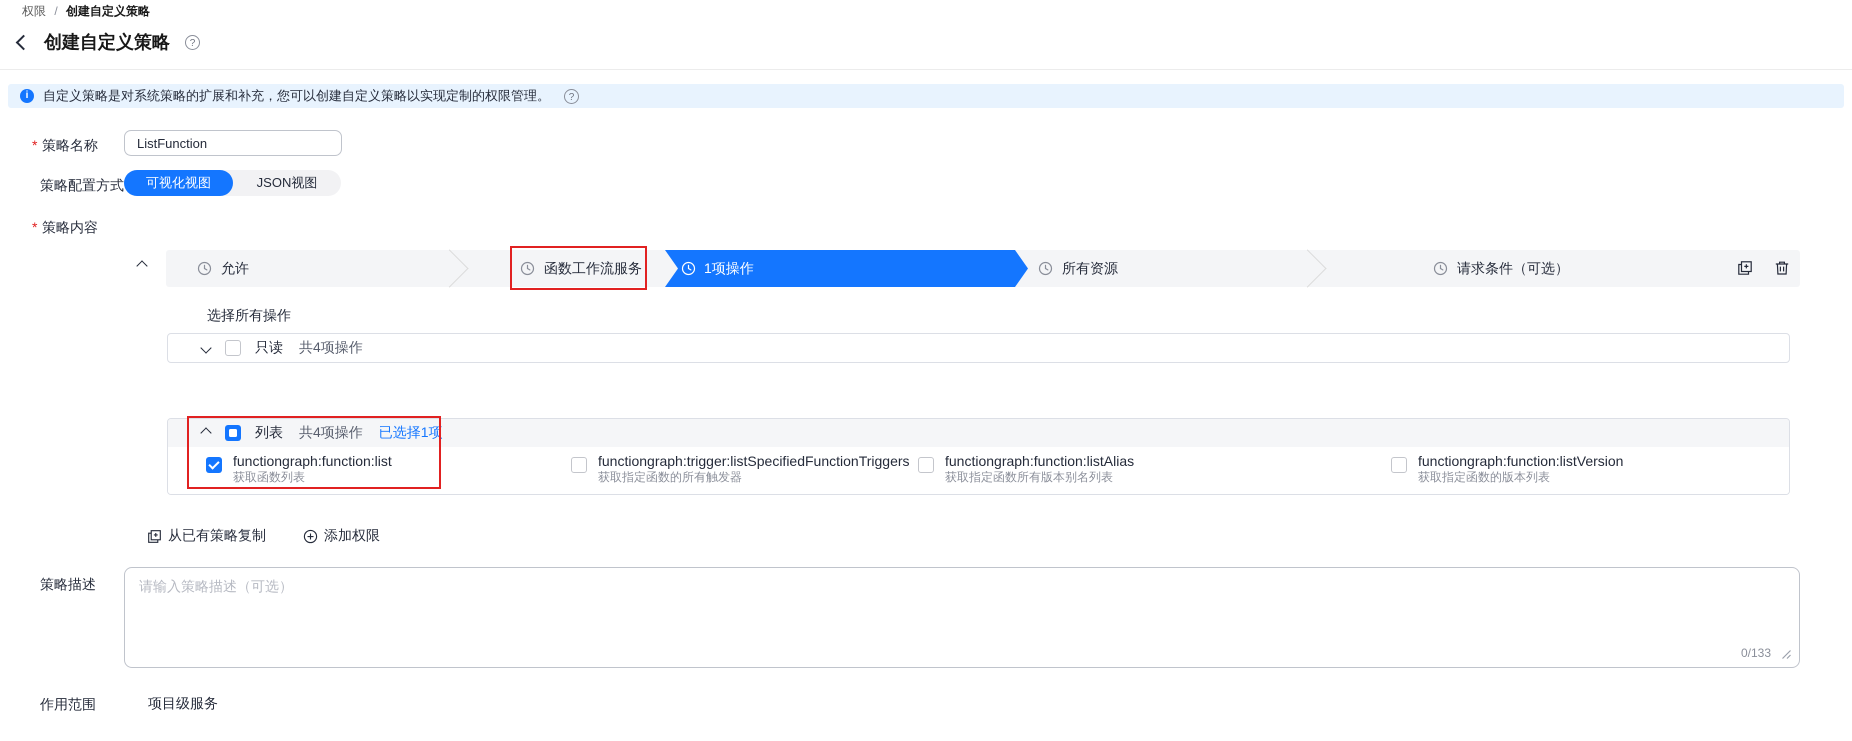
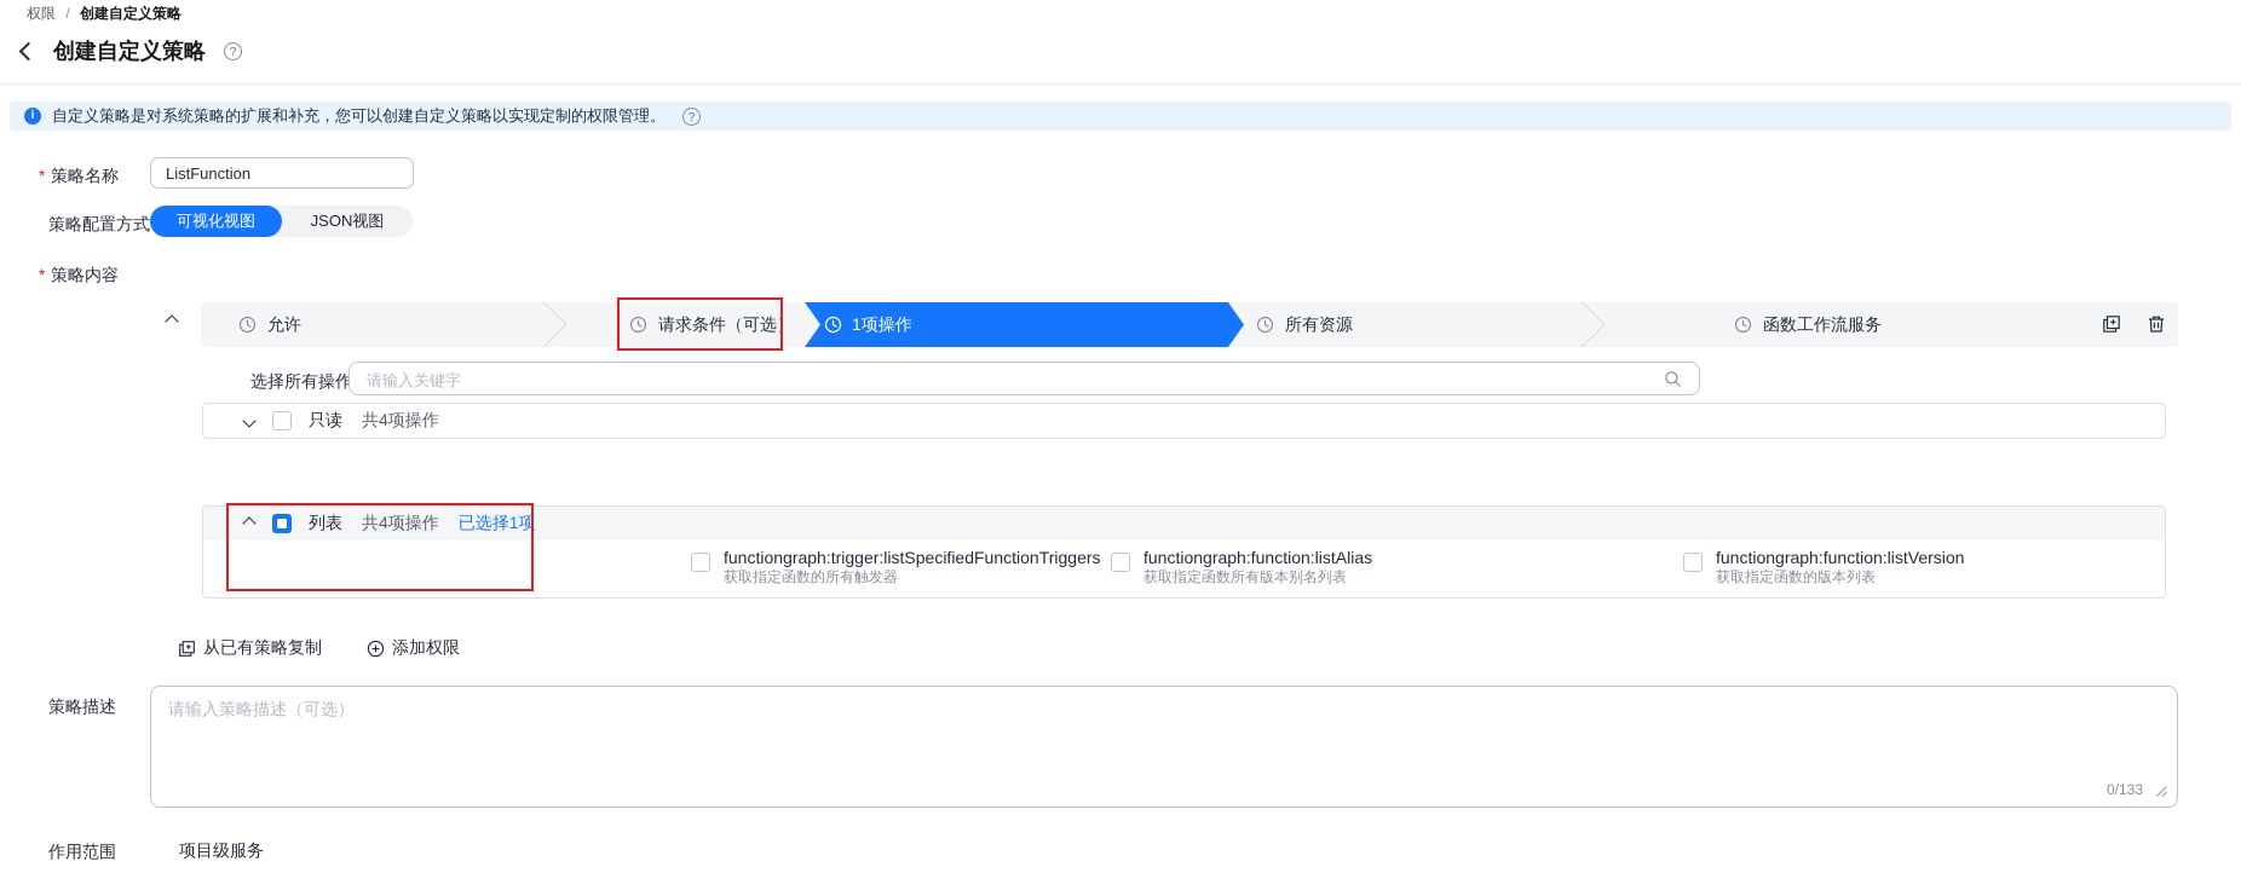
  权限 / 创建自定义策略
  创建自定义策略
  ?
  i
  自定义策略是对系统策略的扩展和补充，您可以创建自定义策略以实现定制的权限管理。
  ?
  *
  策略名称
  ListFunction
  策略配置方式
  可视化视图
  JSON视图
  *
  策略内容
  允许
- 函数工作流服务
+ 请求条件（可选）
  1项操作
  所有资源
- 请求条件（可选）
+ 函数工作流服务
  选择所有操作
+ 请输入关键字
  只读
  共4项操作
  列表
  共4项操作
  已选择1项
- functiongraph:function:list
- 获取函数列表
  functiongraph:trigger:listSpecifiedFunctionTriggers
  获取指定函数的所有触发器
  functiongraph:function:listAlias
  获取指定函数所有版本别名列表
  functiongraph:function:listVersion
  获取指定函数的版本列表
  从已有策略复制
  添加权限
  策略描述
  请输入策略描述（可选）
  0/133
  作用范围
  项目级服务
